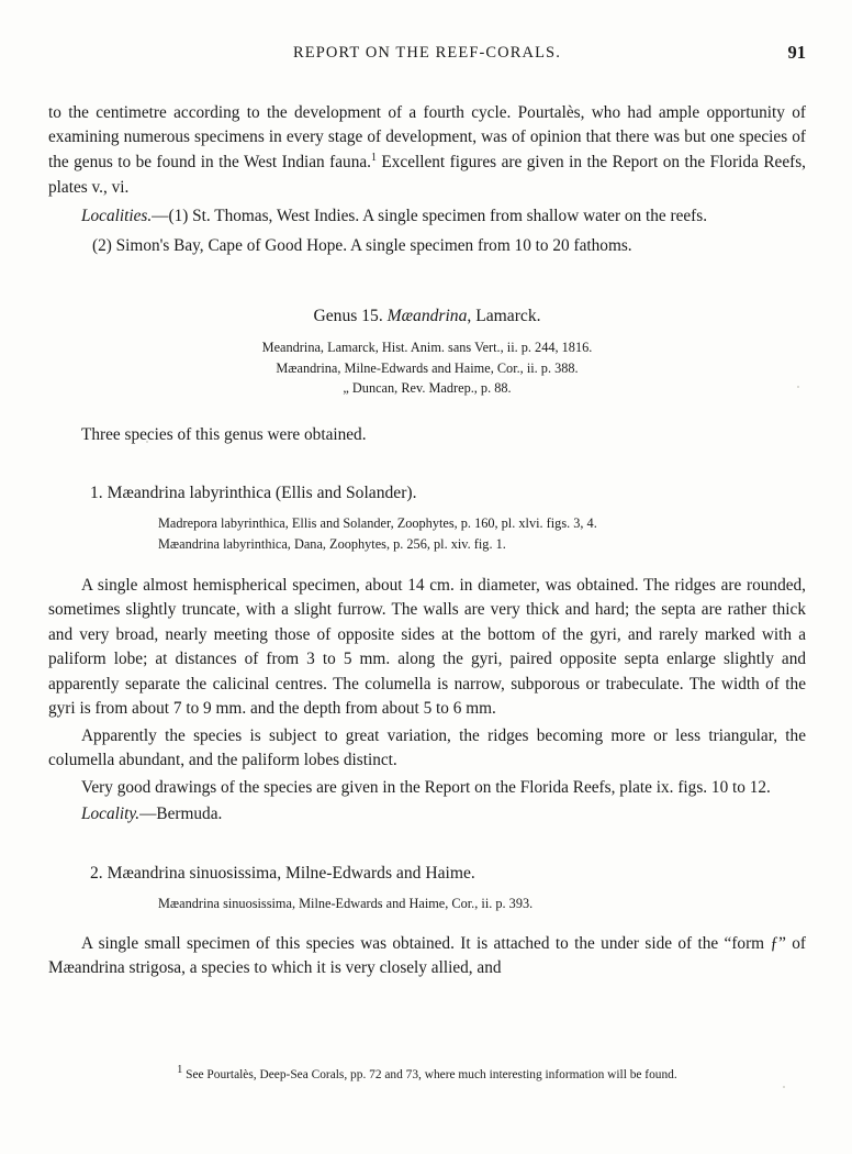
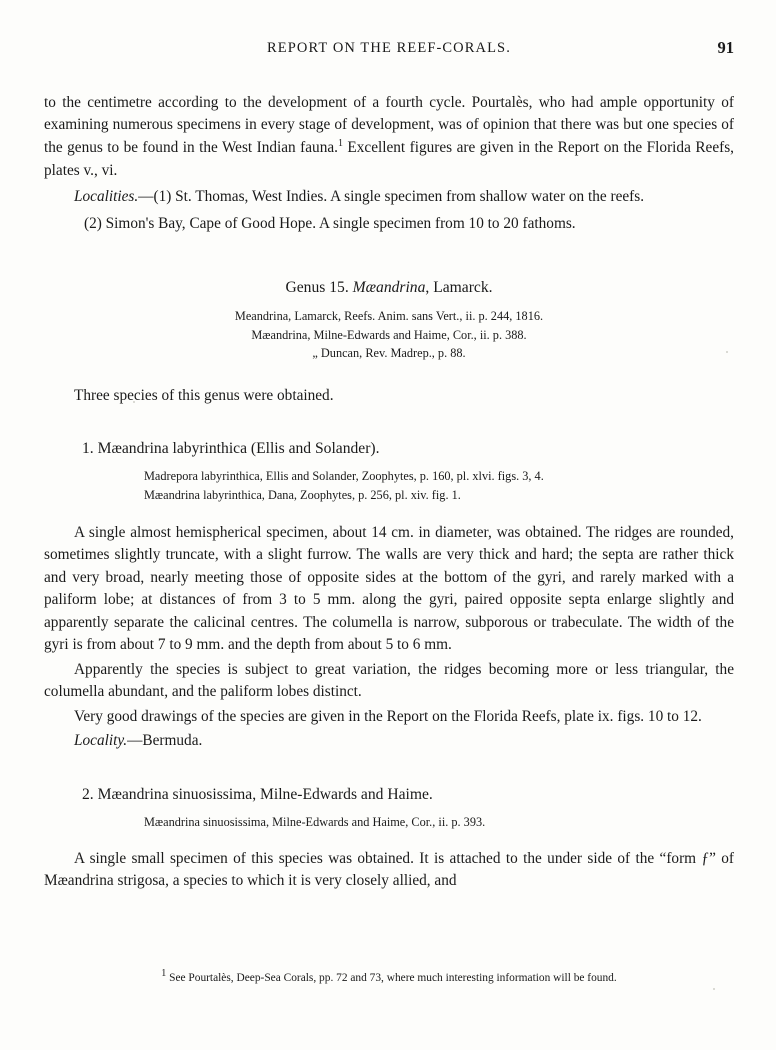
  REPORT ON THE REEF-CORALS.
  91
  to the centimetre according to the development of a fourth cycle. Pourtalès, who had ample opportunity of examining numerous specimens in every stage of development, was of opinion that there was but one species of the genus to be found in the West Indian fauna.1 Excellent figures are given in the Report on the Florida Reefs, plates v., vi.
  Localities.—(1) St. Thomas, West Indies. A single specimen from shallow water on the reefs.
  (2) Simon's Bay, Cape of Good Hope. A single specimen from 10 to 20 fathoms.
  Genus 15. Mæandrina, Lamarck.
- Meandrina, Lamarck, Hist. Anim. sans Vert., ii. p. 244, 1816.
+ Meandrina, Lamarck, Reefs. Anim. sans Vert., ii. p. 244, 1816.
  Mæandrina, Milne-Edwards and Haime, Cor., ii. p. 388.
  „ Duncan, Rev. Madrep., p. 88.
  Three species of this genus were obtained.
  1. Mæandrina labyrinthica (Ellis and Solander).
  Madrepora labyrinthica, Ellis and Solander, Zoophytes, p. 160, pl. xlvi. figs. 3, 4.
  Mæandrina labyrinthica, Dana, Zoophytes, p. 256, pl. xiv. fig. 1.
  A single almost hemispherical specimen, about 14 cm. in diameter, was obtained. The ridges are rounded, sometimes slightly truncate, with a slight furrow. The walls are very thick and hard; the septa are rather thick and very broad, nearly meeting those of opposite sides at the bottom of the gyri, and rarely marked with a paliform lobe; at distances of from 3 to 5 mm. along the gyri, paired opposite septa enlarge slightly and apparently separate the calicinal centres. The columella is narrow, subporous or trabeculate. The width of the gyri is from about 7 to 9 mm. and the depth from about 5 to 6 mm.
  Apparently the species is subject to great variation, the ridges becoming more or less triangular, the columella abundant, and the paliform lobes distinct.
  Very good drawings of the species are given in the Report on the Florida Reefs, plate ix. figs. 10 to 12.
  Locality.—Bermuda.
  2. Mæandrina sinuosissima, Milne-Edwards and Haime.
  Mæandrina sinuosissima, Milne-Edwards and Haime, Cor., ii. p. 393.
  A single small specimen of this species was obtained. It is attached to the under side of the “form ƒ” of Mæandrina strigosa, a species to which it is very closely allied, and
  1 See Pourtalès, Deep-Sea Corals, pp. 72 and 73, where much interesting information will be found.
